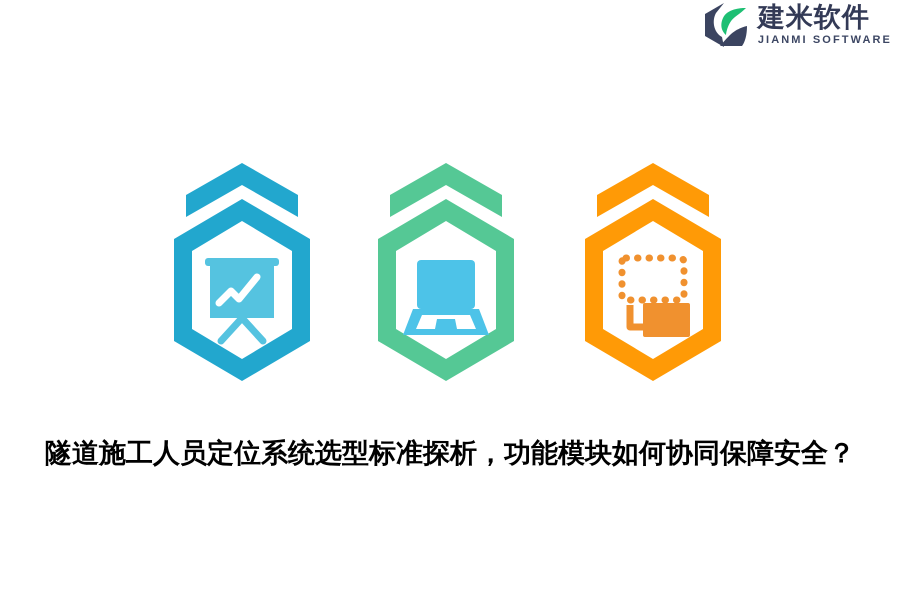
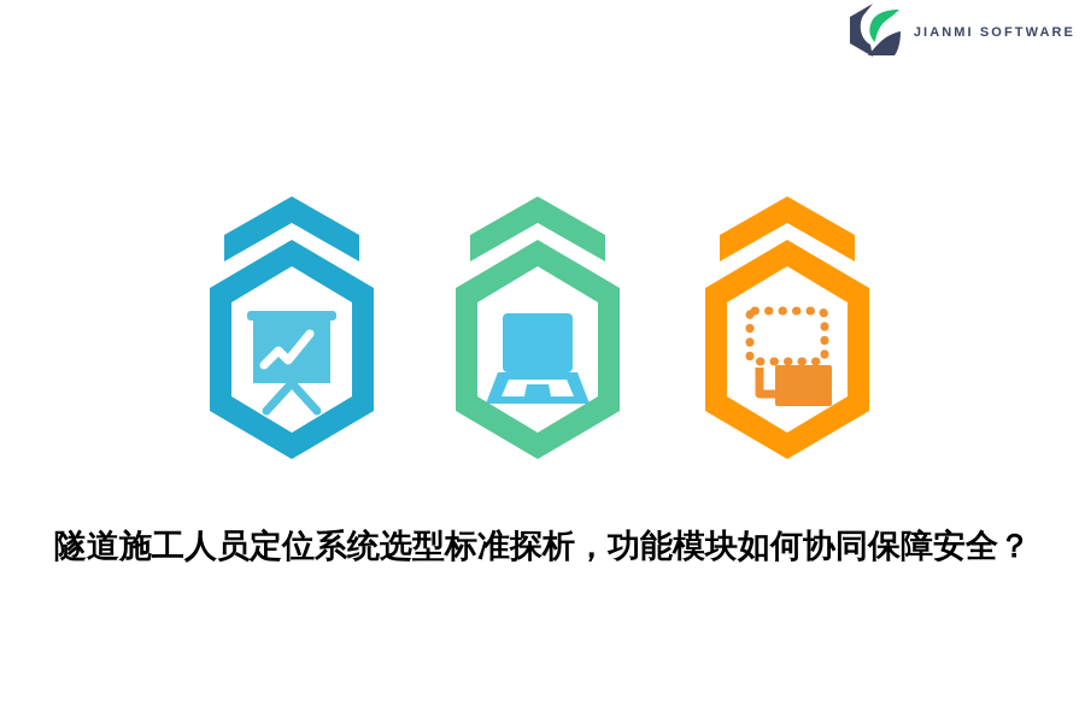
- 建米软件
  JIANMI SOFTWARE
  隧道施工人员定位系统选型标准探析，功能模块如何协同保障安全？
